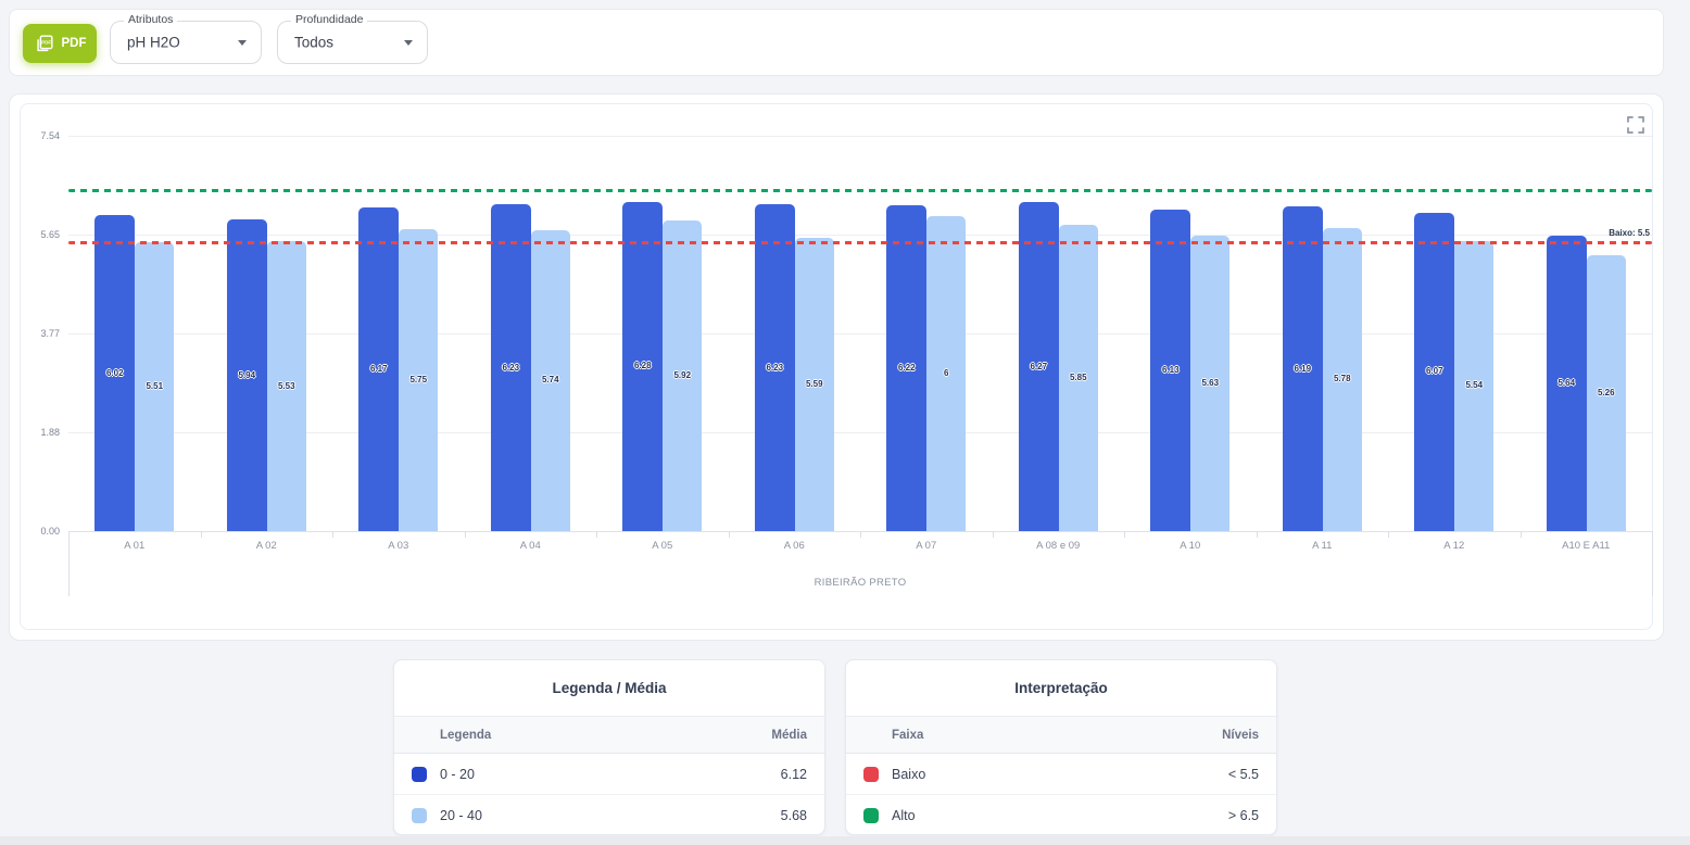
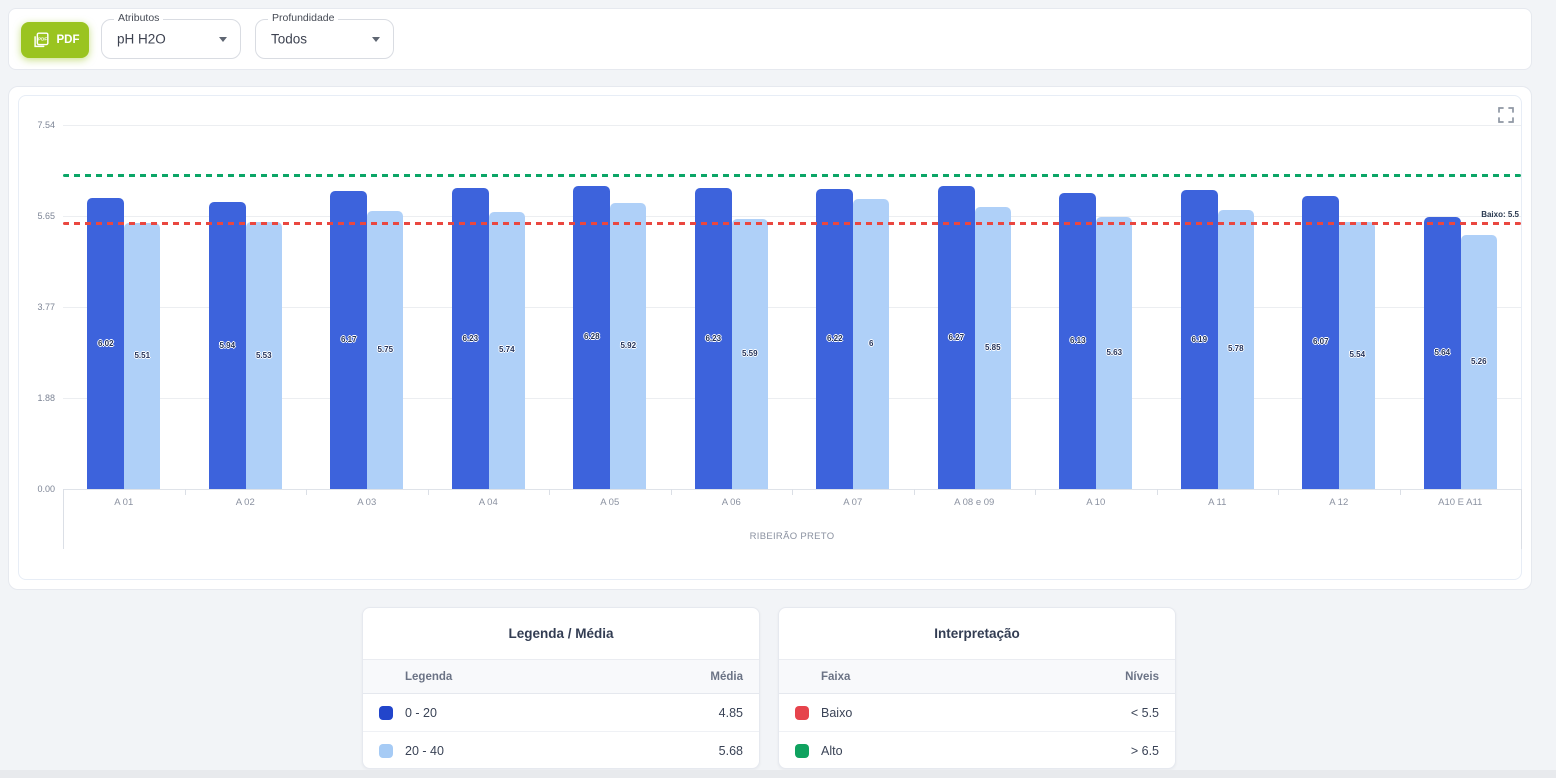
  PDF
  Atributos
  pH H2O
  Profundidade
  Todos
  7.54
  5.65
  3.77
  1.88
  0.00
  A 01
  A 02
  A 03
  A 04
  A 05
  A 06
  A 07
  A 08 e 09
  A 10
  A 11
  A 12
  A10 E A11
  RIBEIRÃO PRETO
  6.02
  5.94
  6.17
  6.23
  6.28
  6.23
  6.22
  6.27
  6.13
  6.19
  6.07
  5.64
  5.51
  5.53
  5.75
  5.74
  5.92
  5.59
  6
  5.85
  5.63
  5.78
  5.54
  5.26
  Baixo: 5.5
  Legenda / Média
  Legenda
  Média
  0 - 20
- 6.12
+ 4.85
  20 - 40
  5.68
  Interpretação
  Faixa
  Níveis
  Baixo
  < 5.5
  Alto
  > 6.5
